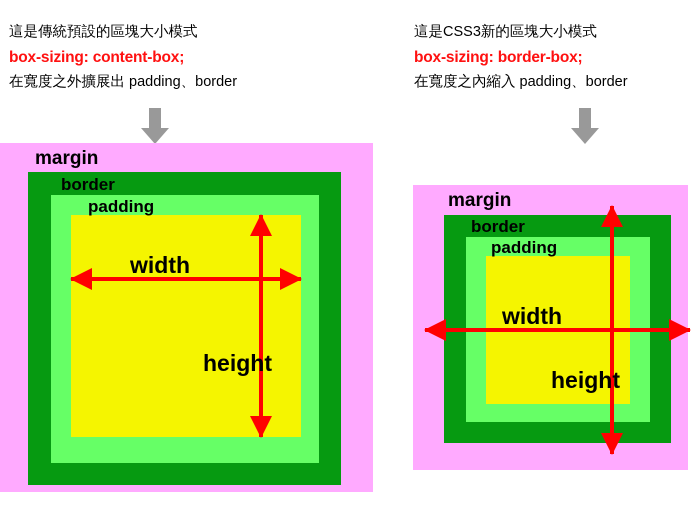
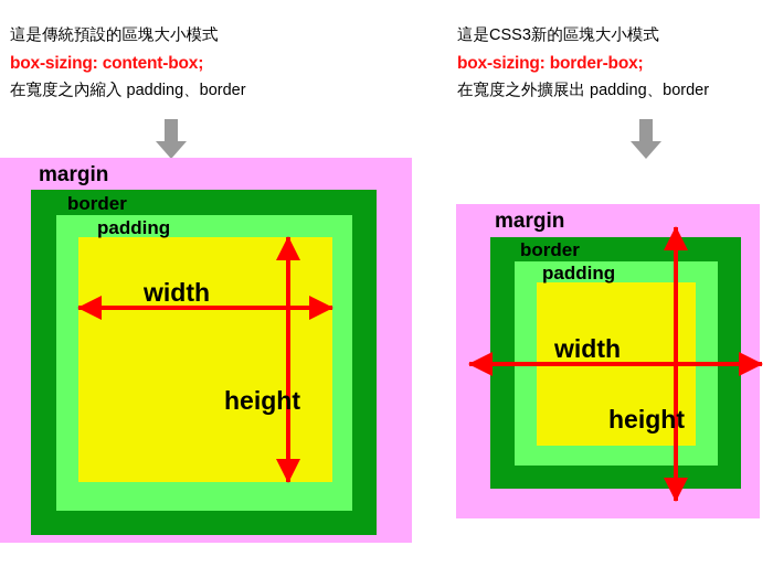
  這是傳統預設的區塊大小模式
  box-sizing: content-box;
- 在寬度之外擴展出 padding、border
+ 在寬度之內縮入 padding、border
  margin
  border
  padding
  width
  height
  這是CSS3新的區塊大小模式
  box-sizing: border-box;
- 在寬度之內縮入 padding、border
+ 在寬度之外擴展出 padding、border
  margin
  border
  padding
  width
  height
